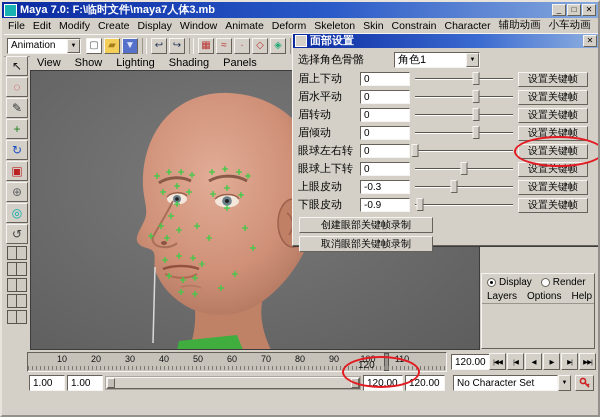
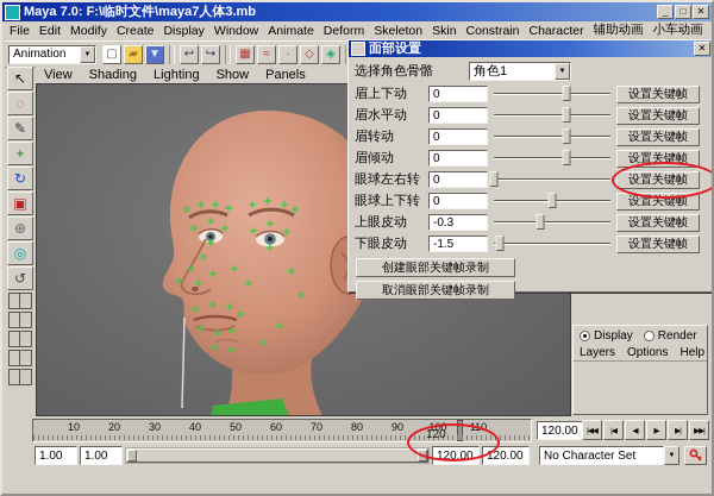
  Maya 7.0: F:\临时文件\maya7人体3.mb
  _
  □
  ✕
  File
  Edit
  Modify
  Create
  Display
  Window
  Animate
  Deform
  Skeleton
  Skin
  Constrain
  Character
  辅助动画
  小车动画
  Animation
  ▢
  ▰
  ▼
  ↩
  ↪
  ▦
  ≈
  ∙
  ◇
  ◈
  ↖
  ◌
  ✎
  +
  ↻
  ▣
  ⊕
  ◎
  ↺
  View
- Show
+ Shading
  Lighting
- Shading
+ Show
  Panels
  Display
  Render
  Layers
  Options
  Help
  面部设置
  ✕
  选择角色骨骼
  角色1
  眉上下动
  0
  设置关键帧
  眉水平动
  0
  设置关键帧
  眉转动
  0
  设置关键帧
  眉倾动
  0
  设置关键帧
  眼球左右转
  0
  设置关键帧
  眼球上下转
  0
  设置关键帧
  上眼皮动
  -0.3
  设置关键帧
  下眼皮动
- -0.9
+ -1.5
  设置关键帧
  创建眼部关键帧录制
  取消眼部关键帧录制
  10
  20
  30
  40
  50
  60
  70
  80
  90
  100
  110
  120
  120.00
  1.00
  1.00
  120.00
  120.00
  No Character Set
